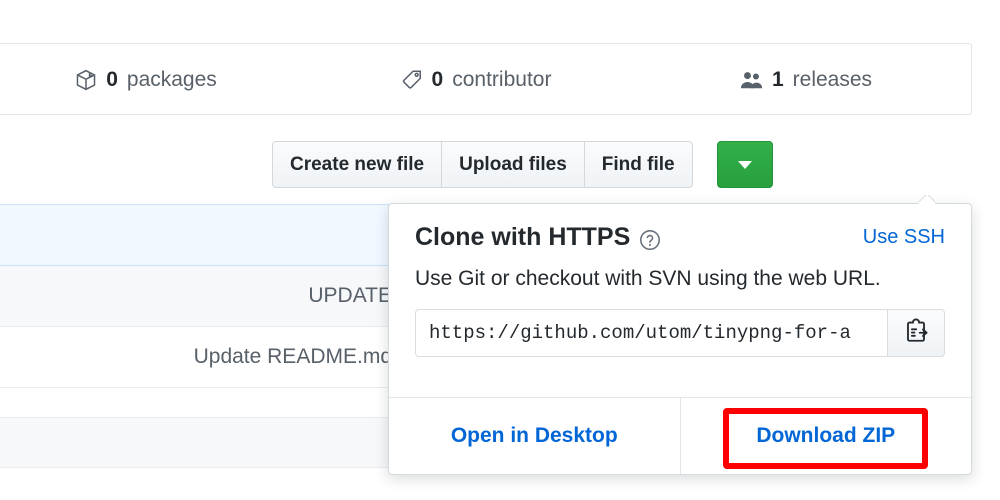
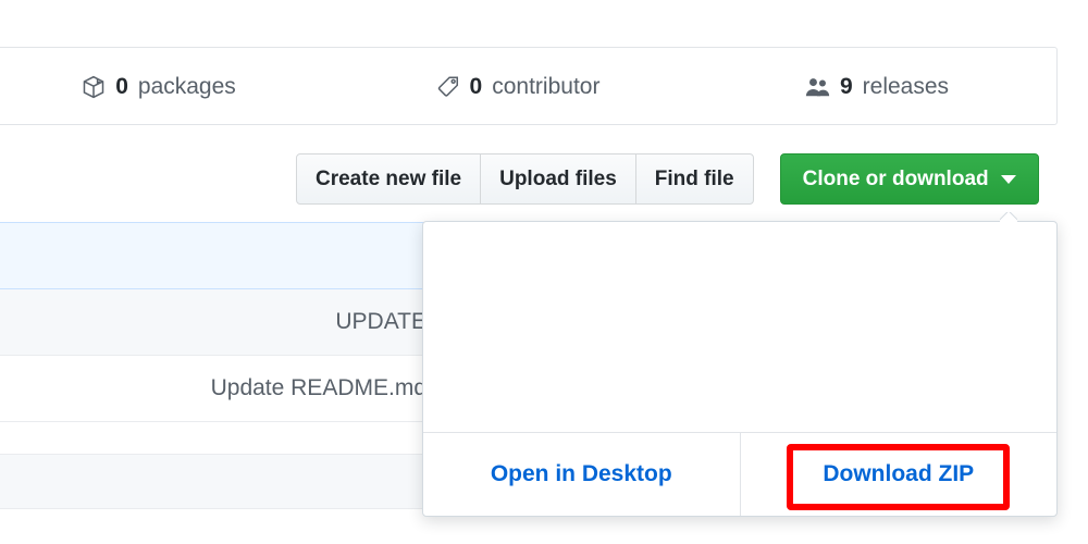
  0
  packages
  0
  contributor
- 1
+ 9
  releases
  Create new file
  Upload files
  Find file
+ Clone or download
  UPDATE
  Update README.md
- Clone with HTTPS
- Use SSH
- Use Git or checkout with SVN using the web URL.
- https://github.com/utom/tinypng-for-a
  Open in Desktop
  Download ZIP
